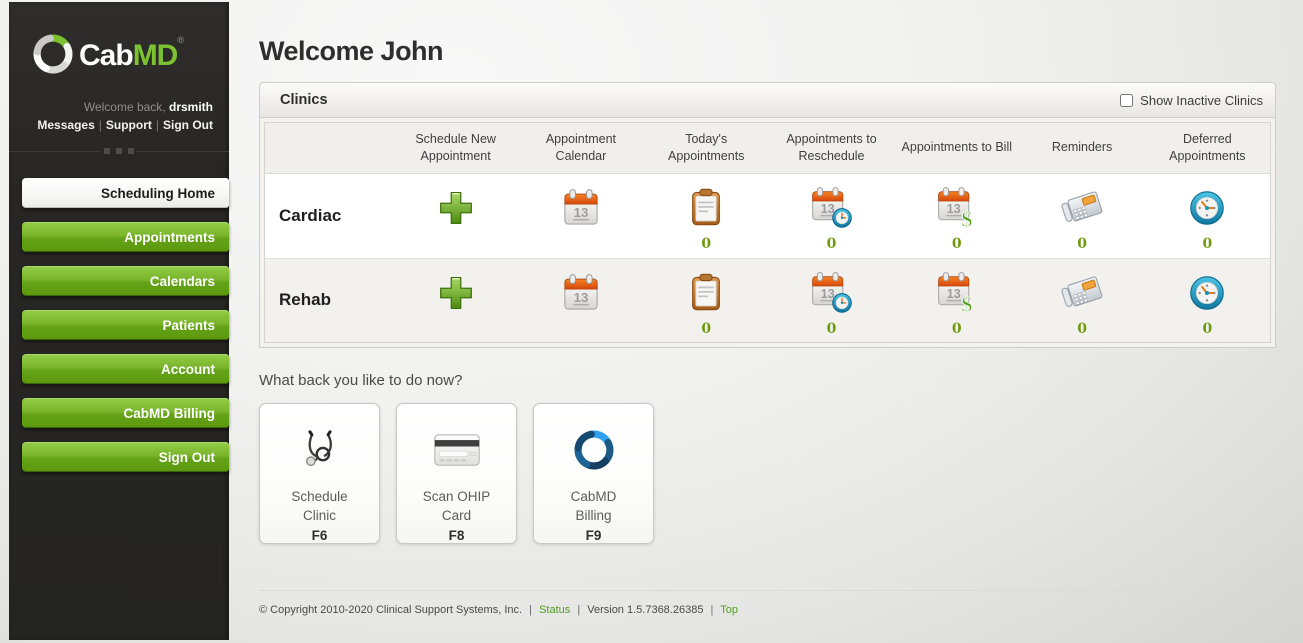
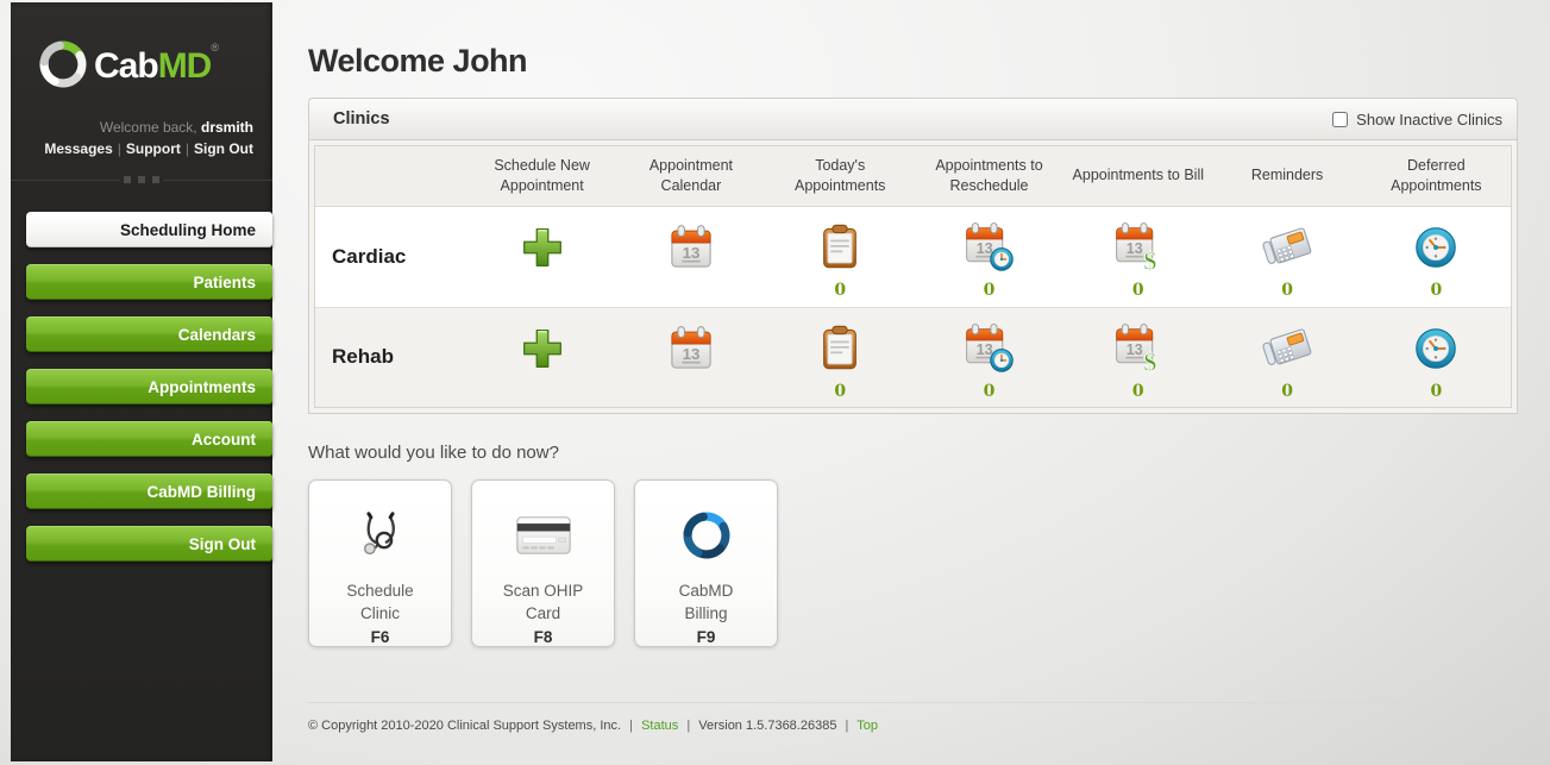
  CabMD®
  Welcome back, drsmith
  Messages | Support | Sign Out
  Scheduling Home
- Appointments
+ Patients
  Calendars
- Patients
+ Appointments
  Account
  CabMD Billing
  Sign Out
  Welcome John
  Clinics
  Show Inactive Clinics
  Schedule New Appointment
  Appointment Calendar
  Today's Appointments
  Appointments to Reschedule
  Appointments to Bill
  Reminders
  Deferred Appointments
  Cardiac
  0
  0
  0
  0
  0
  Rehab
  0
  0
  0
  0
  0
- What back you like to do now?
+ What would you like to do now?
  Schedule
  Clinic
  F6
  Scan OHIP
  Card
  F8
  CabMD
  Billing
  F9
  © Copyright 2010-2020 Clinical Support Systems, Inc. | Status | Version 1.5.7368.26385 | Top
